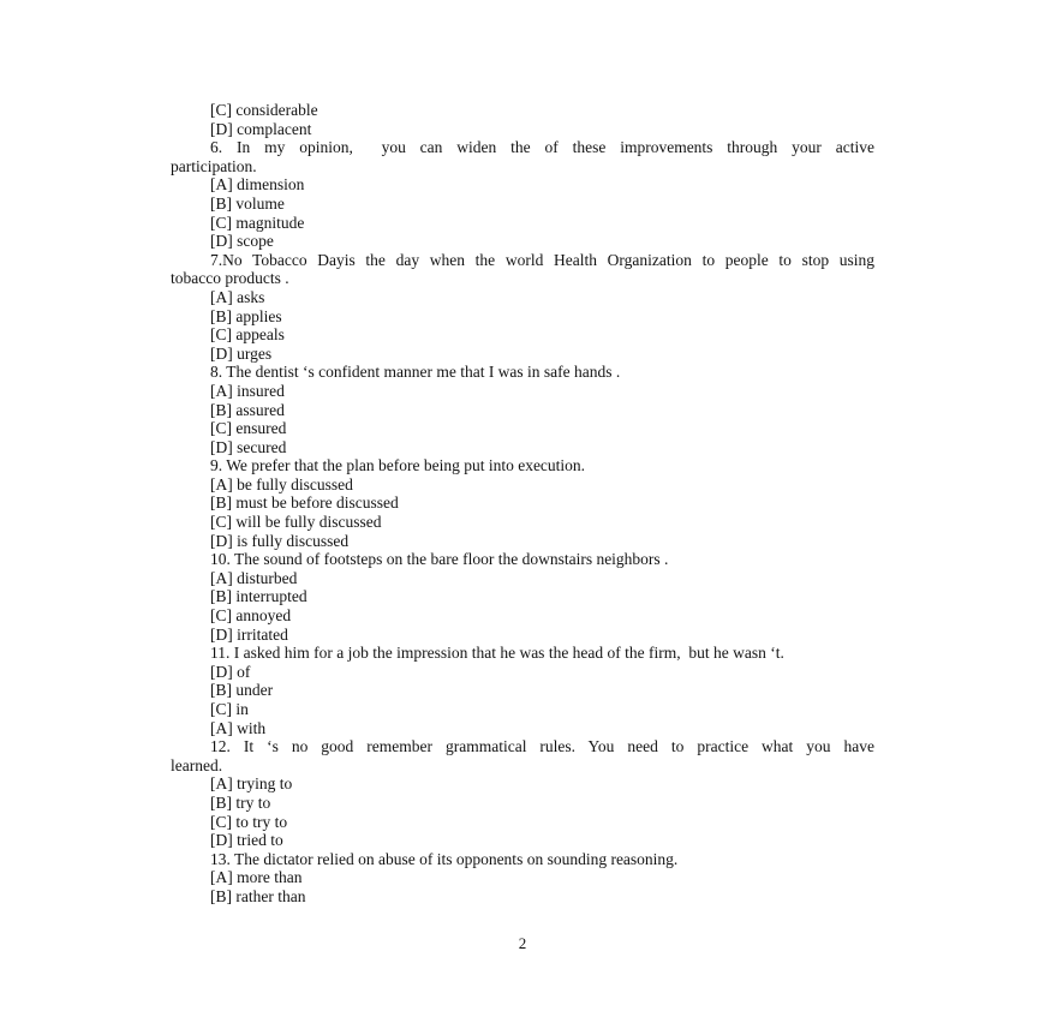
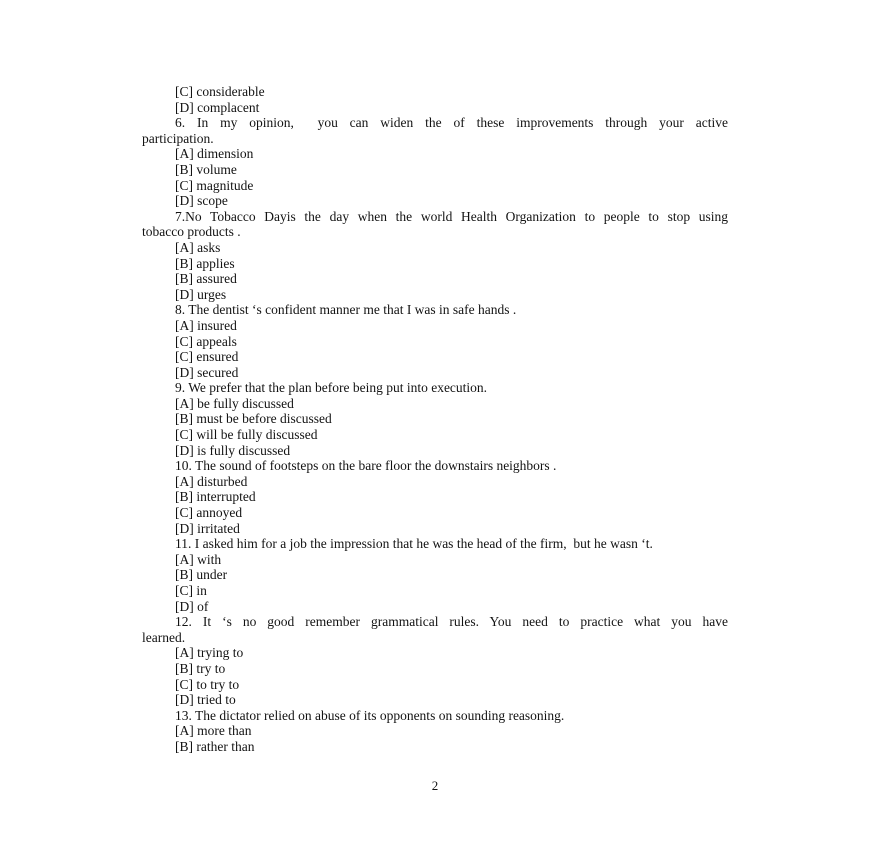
  [C] considerable
  [D] complacent
  6. In my opinion, you can widen the of these improvements through your active
  participation.
  [A] dimension
  [B] volume
  [C] magnitude
  [D] scope
  7.No Tobacco Dayis the day when the world Health Organization to people to stop using
  tobacco products .
  [A] asks
  [B] applies
- [C] appeals
+ [B] assured
  [D] urges
  8. The dentist ‘s confident manner me that I was in safe hands .
  [A] insured
- [B] assured
+ [C] appeals
  [C] ensured
  [D] secured
  9. We prefer that the plan before being put into execution.
  [A] be fully discussed
  [B] must be before discussed
  [C] will be fully discussed
  [D] is fully discussed
  10. The sound of footsteps on the bare floor the downstairs neighbors .
  [A] disturbed
  [B] interrupted
  [C] annoyed
  [D] irritated
  11. I asked him for a job the impression that he was the head of the firm, but he wasn ‘t.
- [D] of
+ [A] with
  [B] under
  [C] in
- [A] with
+ [D] of
  12. It ‘s no good remember grammatical rules. You need to practice what you have
  learned.
  [A] trying to
  [B] try to
  [C] to try to
  [D] tried to
  13. The dictator relied on abuse of its opponents on sounding reasoning.
  [A] more than
  [B] rather than
  2
